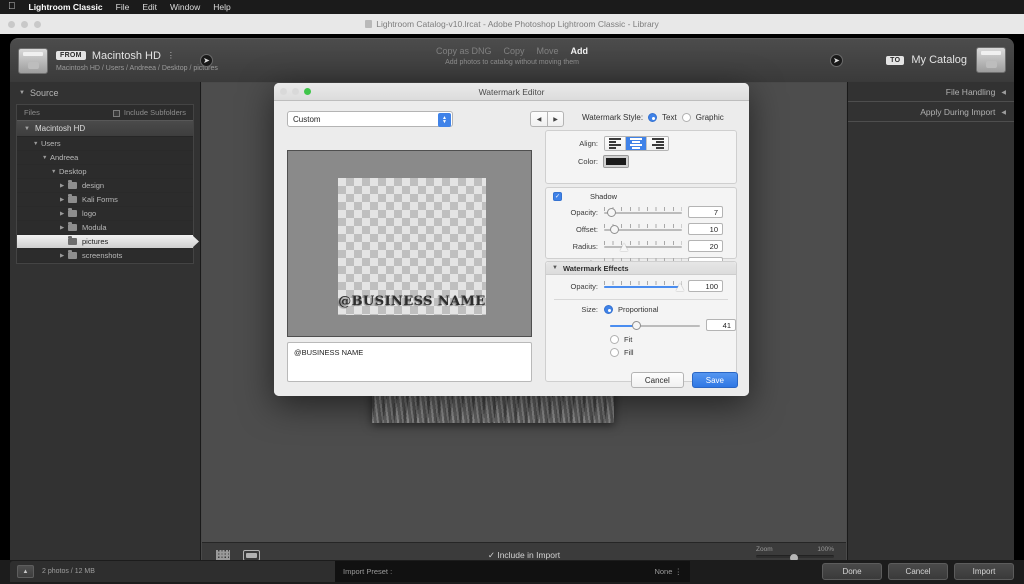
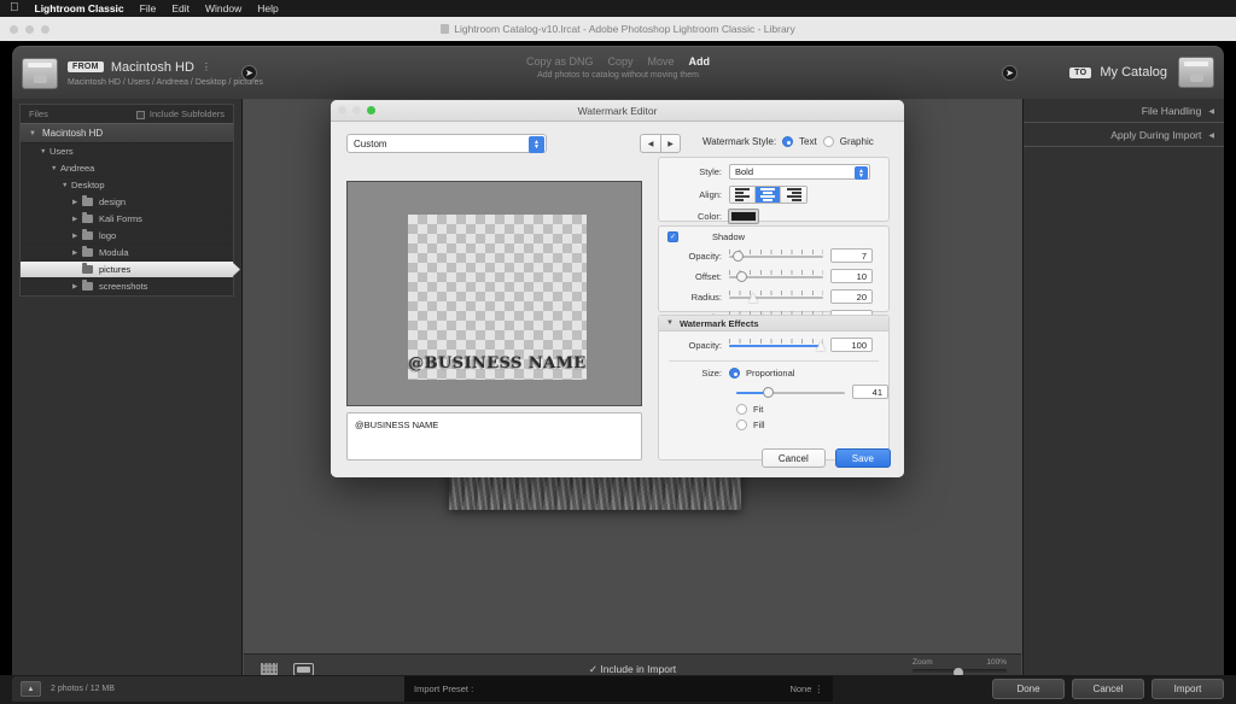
  
  Lightroom Classic
  File
  Edit
  Window
  Help
  Lightroom Catalog-v10.lrcat - Adobe Photoshop Lightroom Classic - Library
  Macintosh HD
  ⋮
  ➤
  Copy as DNG
  Copy
  Move
  Add
  ➤
  My Catalog
- Source
  Files
  Include Subfolders
  Macintosh HD
  Users
  Andreea
  Desktop
  design
  Kali Forms
  logo
  Modula
  pictures
  screenshots
  ✓ Include in Import
  File Handling
  Apply During Import
  Import Preset :
  None ⋮
  Done
  Cancel
  Import
  Watermark Editor
  Custom
  Watermark Style:
  Text
  Graphic
  @BUSINESS NAME
  @BUSINESS NAME
+ Style:
+ Bold
  Align:
  Color:
  Shadow
  Opacity:
  7
  Offset:
  10
  Radius:
  20
  Watermark Effects
  Opacity:
  100
  Size:
  Proportional
  41
  Fit
  Fill
  Cancel
  Save
